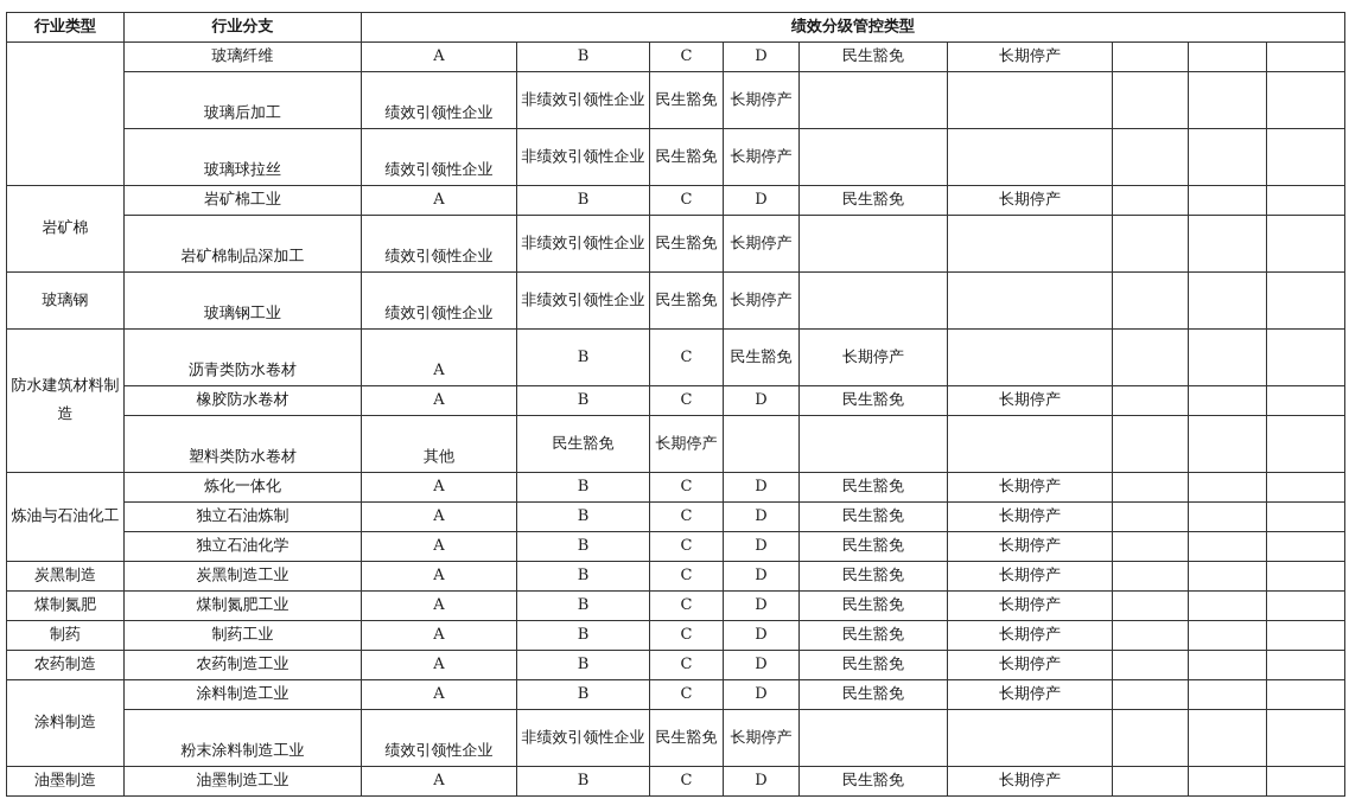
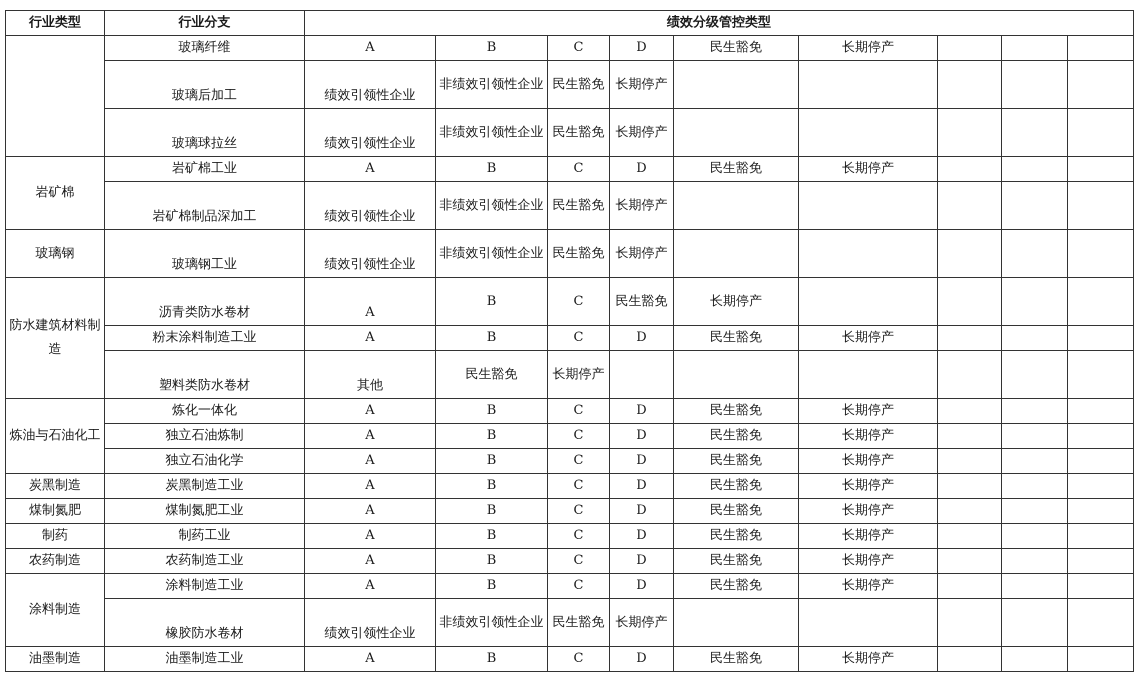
  行业类型	行业分支	绩效分级管控类型
  	玻璃纤维	A	B	C	D	民生豁免	长期停产
  玻璃后加工	绩效引领性企业	非绩效引领性企业	民生豁免	长期停产
  玻璃球拉丝	绩效引领性企业	非绩效引领性企业	民生豁免	长期停产
  岩矿棉	岩矿棉工业	A	B	C	D	民生豁免	长期停产
  岩矿棉制品深加工	绩效引领性企业	非绩效引领性企业	民生豁免	长期停产
  玻璃钢	玻璃钢工业	绩效引领性企业	非绩效引领性企业	民生豁免	长期停产
  防水建筑材料制造	沥青类防水卷材	A	B	C	民生豁免	长期停产
- 橡胶防水卷材	A	B	C	D	民生豁免	长期停产
+ 粉末涂料制造工业	A	B	C	D	民生豁免	长期停产
  塑料类防水卷材	其他	民生豁免	长期停产
  炼油与石油化工	炼化一体化	A	B	C	D	民生豁免	长期停产
  独立石油炼制	A	B	C	D	民生豁免	长期停产
  独立石油化学	A	B	C	D	民生豁免	长期停产
  炭黑制造	炭黑制造工业	A	B	C	D	民生豁免	长期停产
  煤制氮肥	煤制氮肥工业	A	B	C	D	民生豁免	长期停产
  制药	制药工业	A	B	C	D	民生豁免	长期停产
  农药制造	农药制造工业	A	B	C	D	民生豁免	长期停产
  涂料制造	涂料制造工业	A	B	C	D	民生豁免	长期停产
- 粉末涂料制造工业	绩效引领性企业	非绩效引领性企业	民生豁免	长期停产
+ 橡胶防水卷材	绩效引领性企业	非绩效引领性企业	民生豁免	长期停产
  油墨制造	油墨制造工业	A	B	C	D	民生豁免	长期停产
